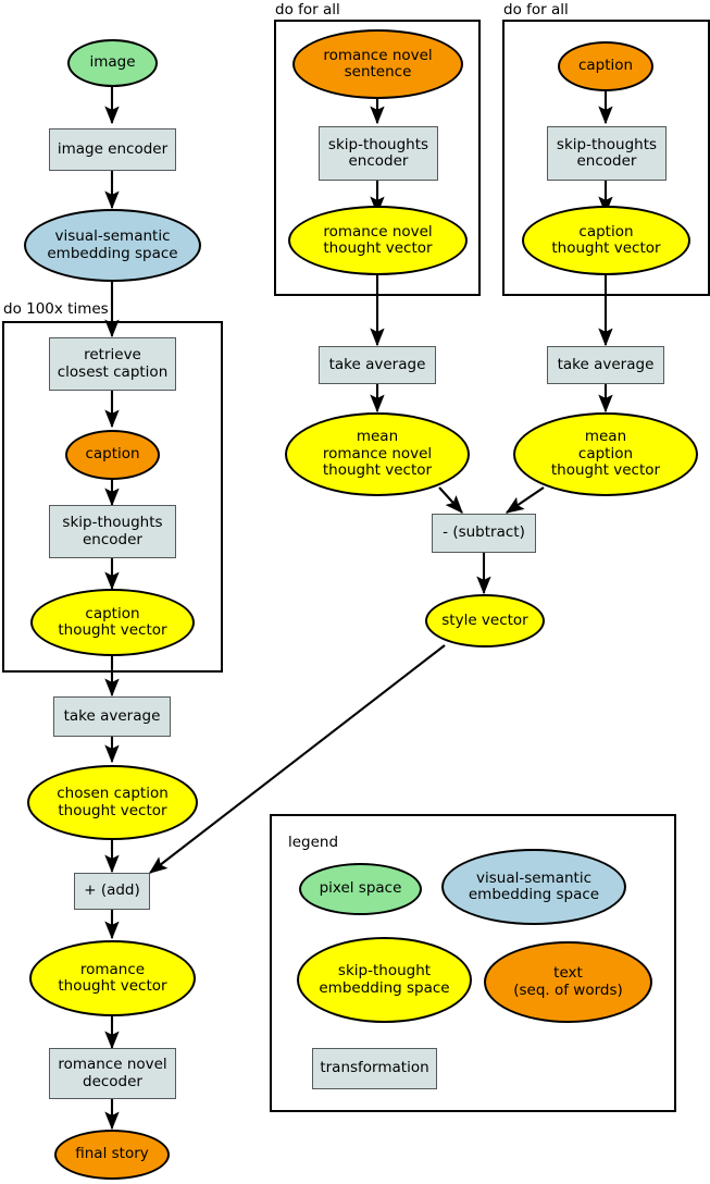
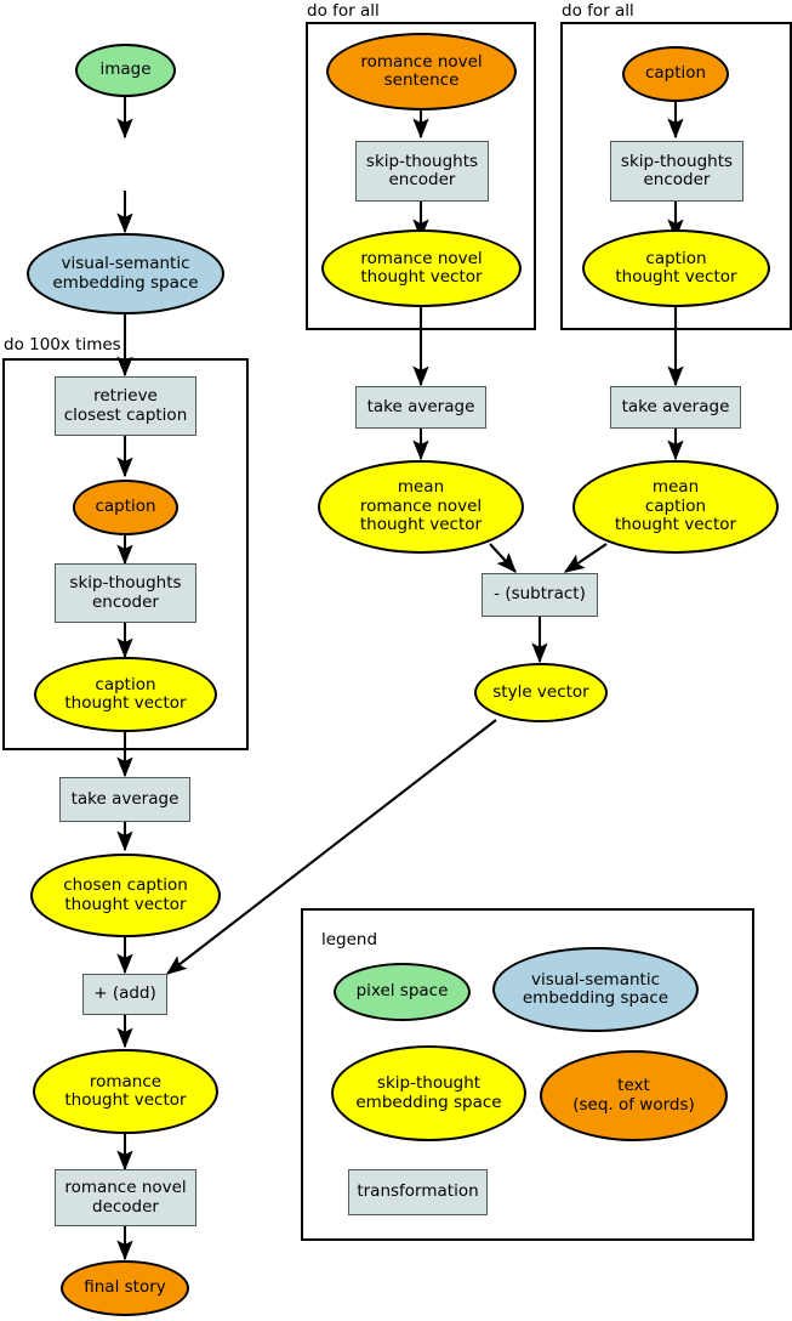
  do 100x times
  do for all
  do for all
  image
- image encoder
  visual-semantic
  embedding space
  retrieve
  closest caption
  caption
  skip-thoughts
  encoder
  caption
  thought vector
  take average
  chosen caption
  thought vector
  + (add)
  romance
  thought vector
  romance novel
  decoder
  final story
  romance novel
  sentence
  skip-thoughts
  encoder
  romance novel
  thought vector
  take average
  mean
  romance novel
  thought vector
  caption
  skip-thoughts
  encoder
  caption
  thought vector
  take average
  mean
  caption
  thought vector
  - (subtract)
  style vector
  legend
  pixel space
  visual-semantic
  embedding space
  skip-thought
  embedding space
  text
  (seq. of words)
  transformation
